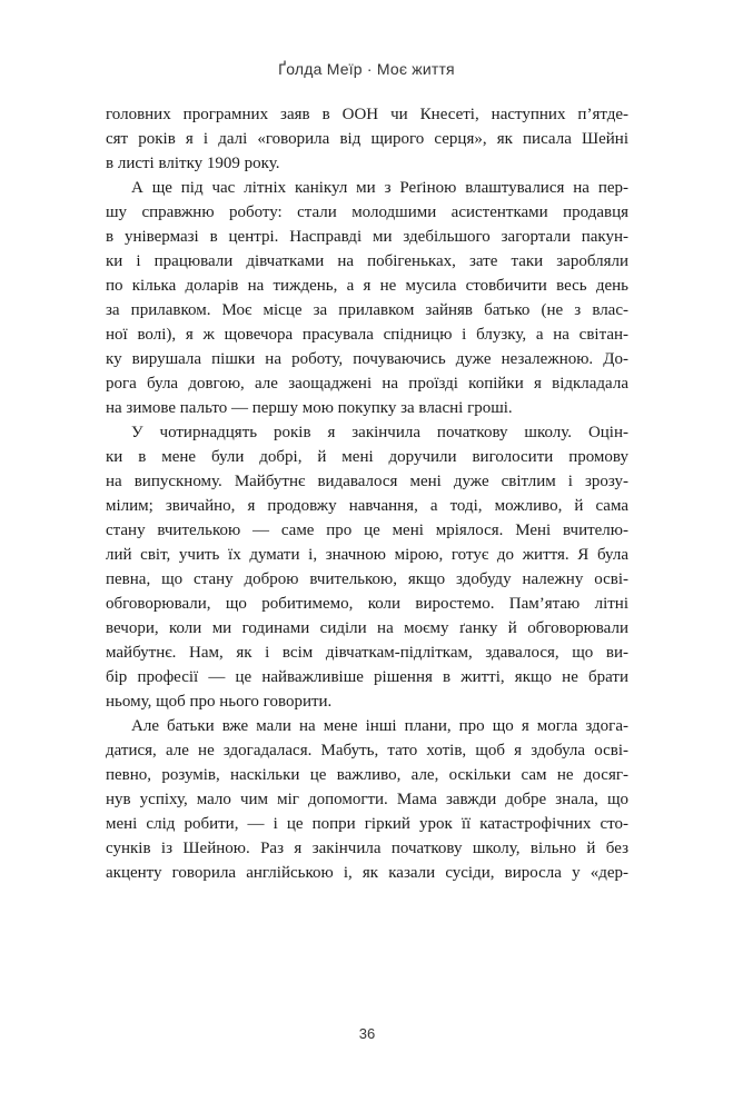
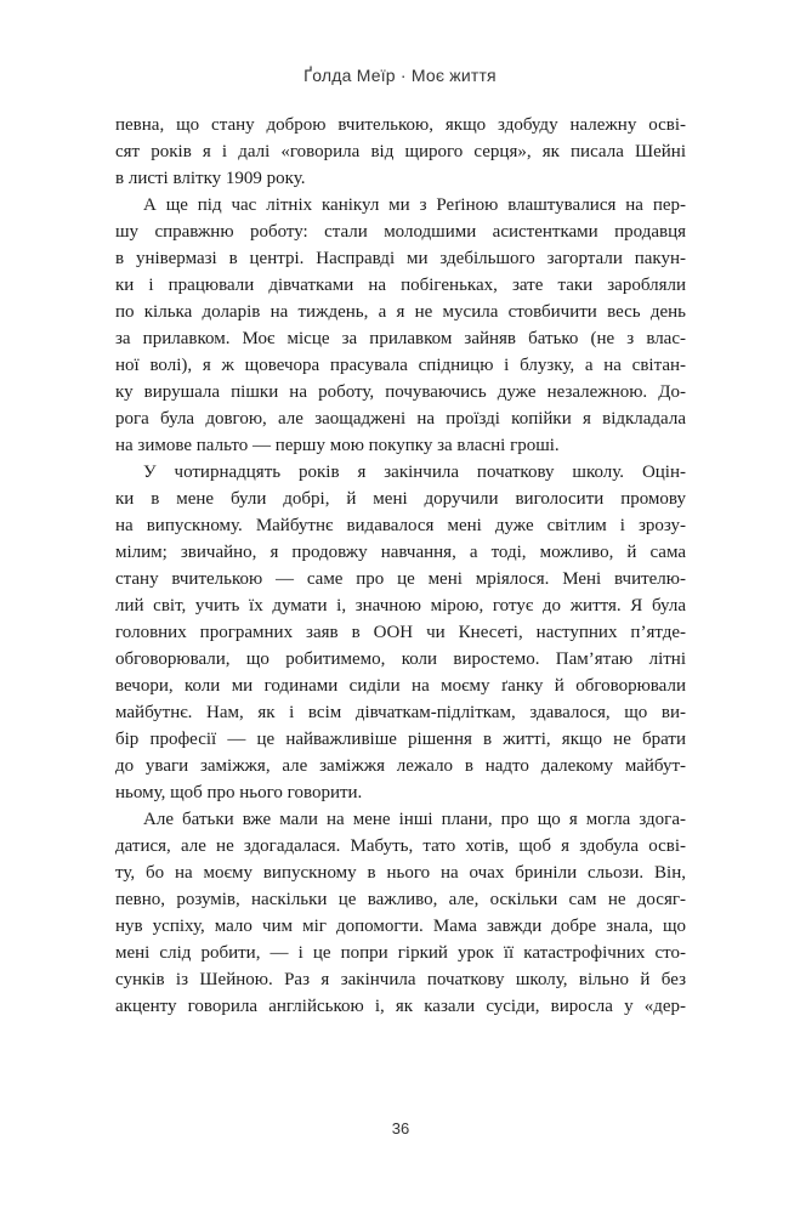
  Ґолда Меїр · Моє життя
- головних програмних заяв в ООН чи Кнесеті, наступних п’ятде-
+ певна, що стану доброю вчителькою, якщо здобуду належну осві-
  сят років я і далі «говорила від щирого серця», як писала Шейні
  в листі влітку 1909 року.
  А ще під час літніх канікул ми з Реґіною влаштувалися на пер-
  шу справжню роботу: стали молодшими асистентками продавця
  в універмазі в центрі. Насправді ми здебільшого загортали пакун-
  ки і працювали дівчатками на побігеньках, зате таки заробляли
  по кілька доларів на тиждень, а я не мусила стовбичити весь день
  за прилавком. Моє місце за прилавком зайняв батько (не з влас-
  ної волі), я ж щовечора прасувала спідницю і блузку, а на світан-
  ку вирушала пішки на роботу, почуваючись дуже незалежною. До-
  рога була довгою, але заощаджені на проїзді копійки я відкладала
  на зимове пальто — першу мою покупку за власні гроші.
  У чотирнадцять років я закінчила початкову школу. Оцін-
  ки в мене були добрі, й мені доручили виголосити промову
  на випускному. Майбутнє видавалося мені дуже світлим і зрозу-
  мілим; звичайно, я продовжу навчання, а тоді, можливо, й сама
  стану вчителькою — саме про це мені мріялося. Мені вчителю-
  лий світ, учить їх думати і, значною мірою, готує до життя. Я була
- певна, що стану доброю вчителькою, якщо здобуду належну осві-
+ головних програмних заяв в ООН чи Кнесеті, наступних п’ятде-
  обговорювали, що робитимемо, коли виростемо. Пам’ятаю літні
  вечори, коли ми годинами сиділи на моєму ґанку й обговорювали
  майбутнє. Нам, як і всім дівчаткам-підліткам, здавалося, що ви-
  бір професії — це найважливіше рішення в житті, якщо не брати
+ до уваги заміжжя, але заміжжя лежало в надто далекому майбут-
  ньому, щоб про нього говорити.
  Але батьки вже мали на мене інші плани, про що я могла здога-
  датися, але не здогадалася. Мабуть, тато хотів, щоб я здобула осві-
+ ту, бо на моєму випускному в нього на очах бриніли сльози. Він,
  певно, розумів, наскільки це важливо, але, оскільки сам не досяг-
  нув успіху, мало чим міг допомогти. Мама завжди добре знала, що
  мені слід робити, — і це попри гіркий урок її катастрофічних сто-
  сунків із Шейною. Раз я закінчила початкову школу, вільно й без
  акценту говорила англійською і, як казали сусіди, виросла у «дер-
  36
